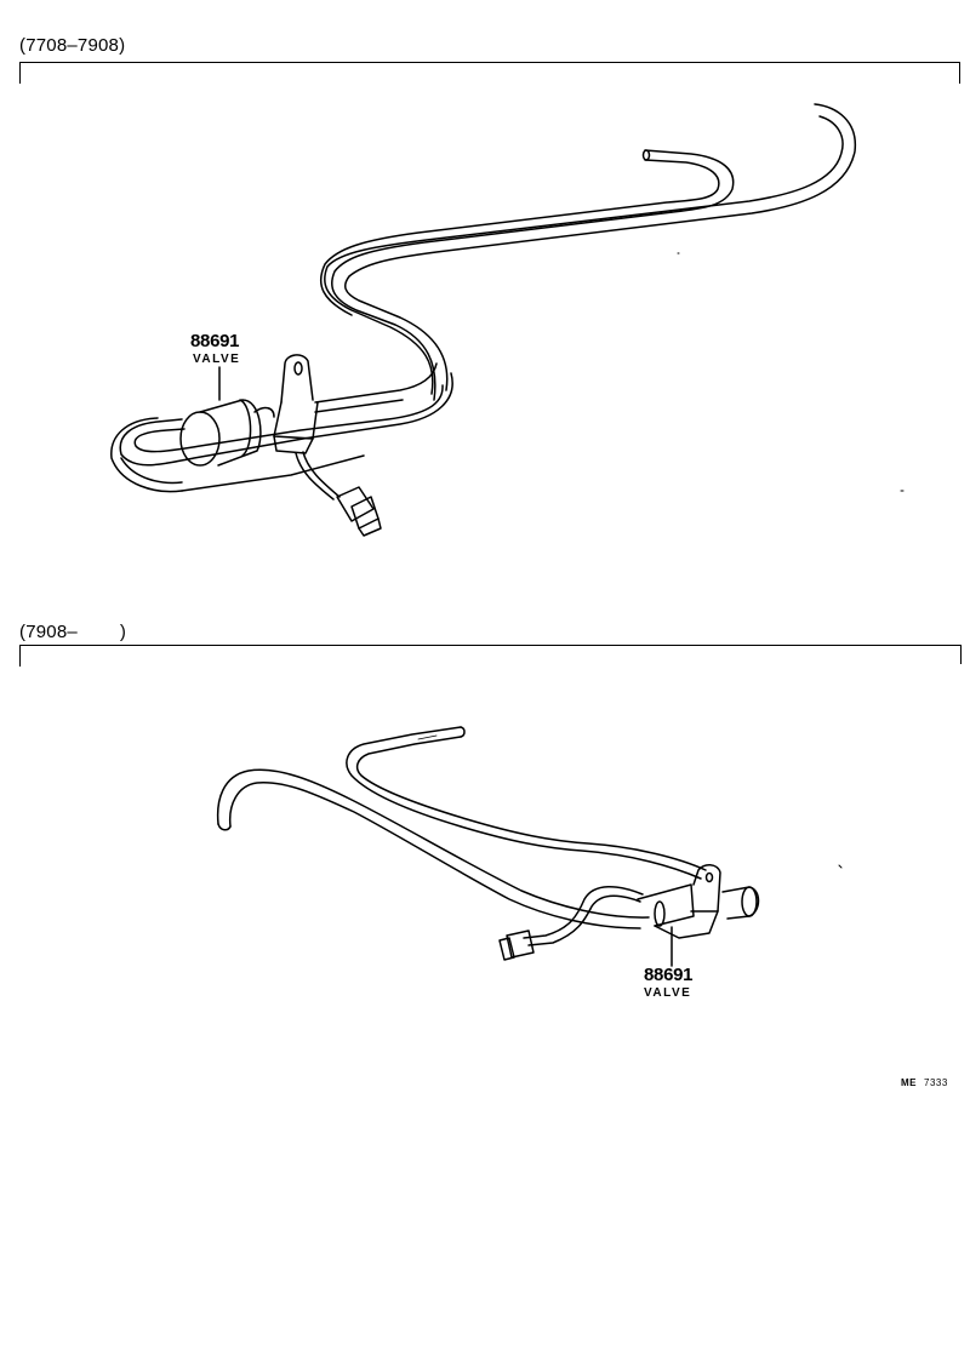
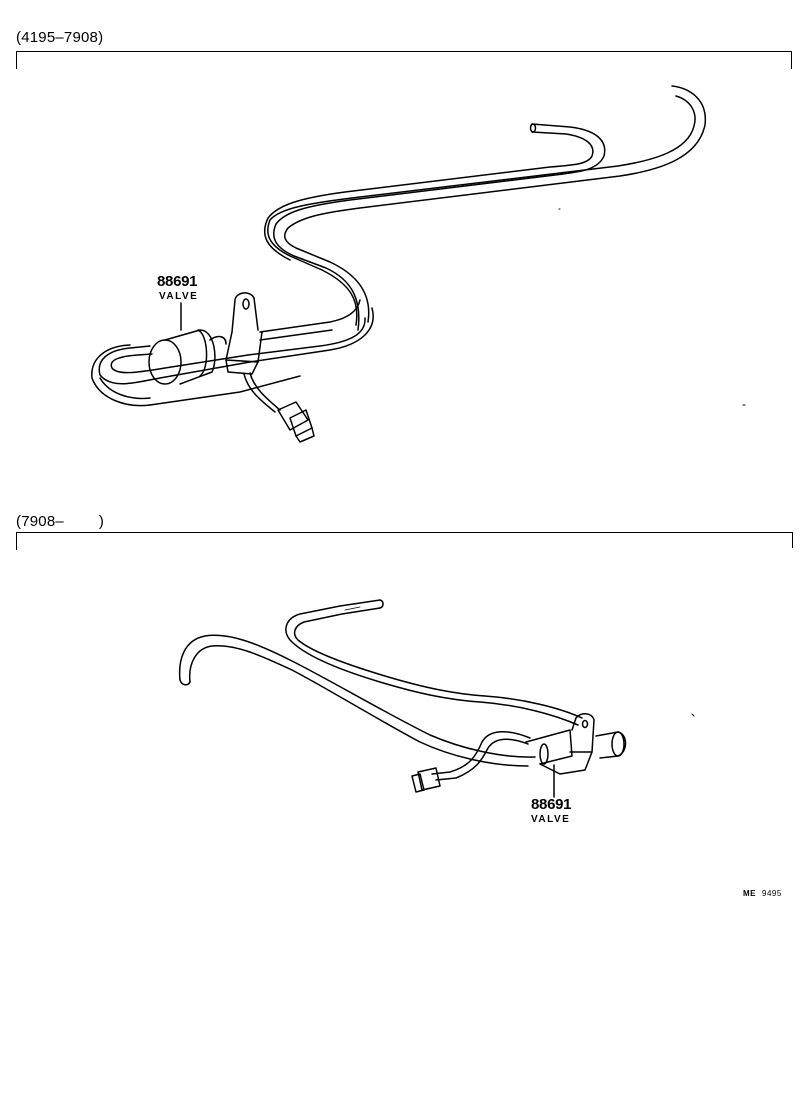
- (7708–7908)
+ (4195–7908)
  (7908– )
  88691
  VALVE
  88691
  VALVE
- ME 7333
+ ME 9495
